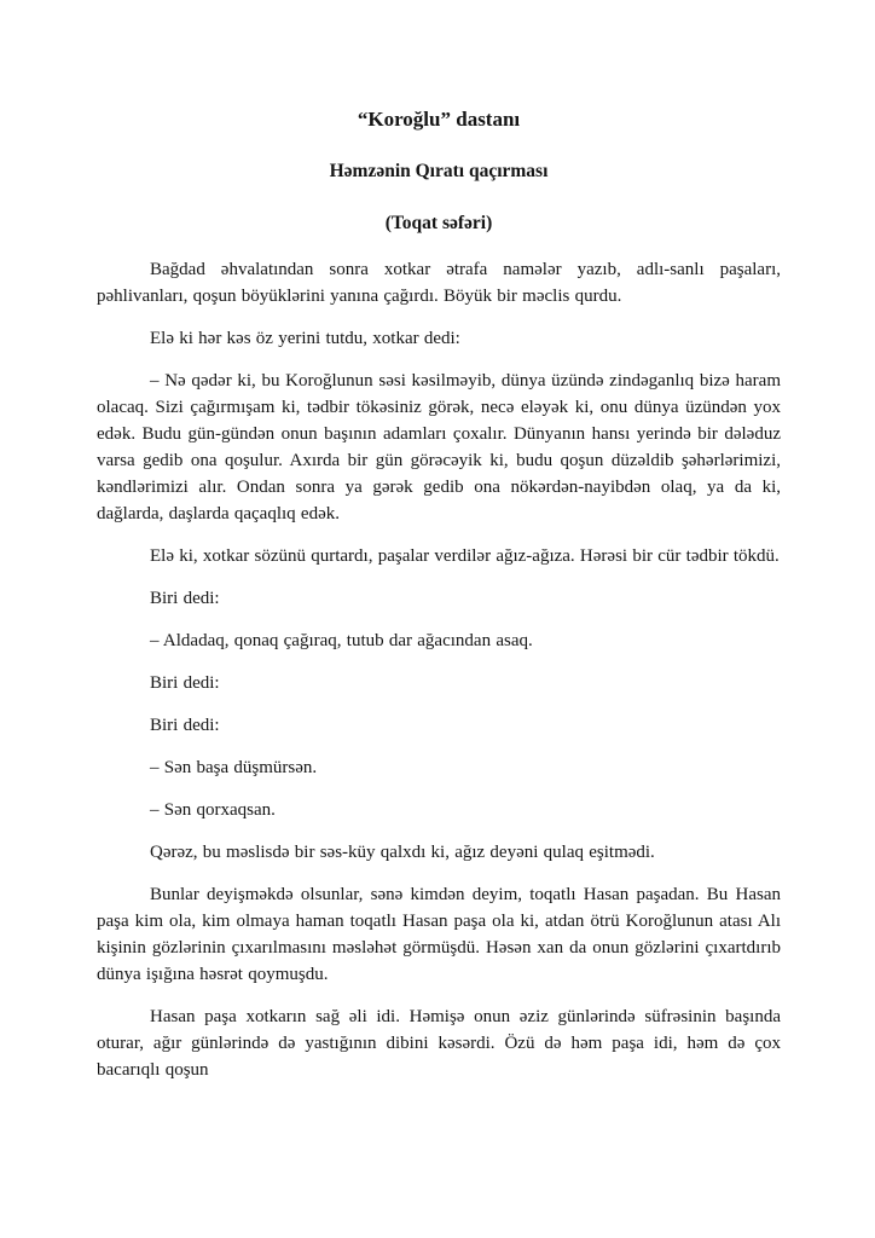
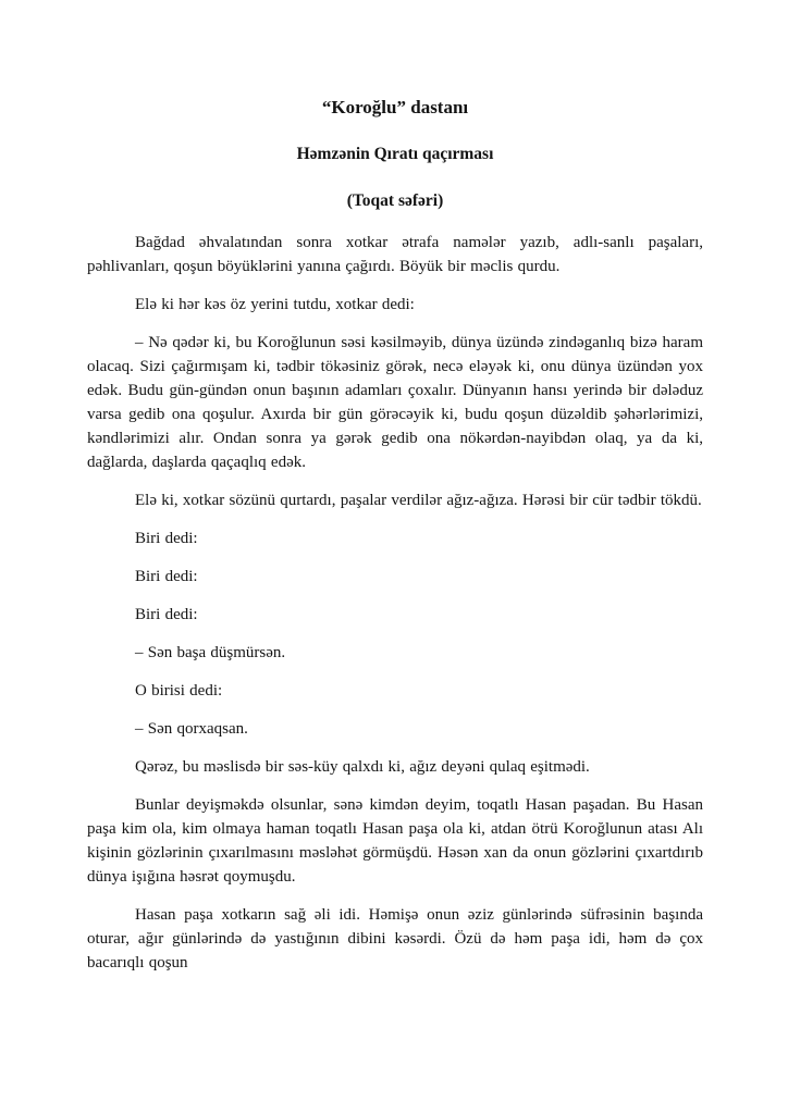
  “Koroğlu” dastanı
  Həmzənin Qıratı qaçırması
  (Toqat səfəri)
  Bağdad əhvalatından sonra xotkar ətrafa namələr yazıb, adlı-sanlı paşaları, pəhlivanları, qoşun böyüklərini yanına çağırdı. Böyük bir məclis qurdu.
  Elə ki hər kəs öz yerini tutdu, xotkar dedi:
  – Nə qədər ki, bu Koroğlunun səsi kəsilməyib, dünya üzündə zindəganlıq bizə haram olacaq. Sizi çağırmışam ki, tədbir tökəsiniz görək, necə eləyək ki, onu dünya üzündən yox edək. Budu gün-gündən onun başının adamları çoxalır. Dünyanın hansı yerində bir dələduz varsa gedib ona qoşulur. Axırda bir gün görəcəyik ki, budu qoşun düzəldib şəhərlərimizi, kəndlərimizi alır. Ondan sonra ya gərək gedib ona nökərdən-nayibdən olaq, ya da ki, dağlarda, daşlarda qaçaqlıq edək.
  Elə ki, xotkar sözünü qurtardı, paşalar verdilər ağız-ağıza. Hərəsi bir cür tədbir tökdü.
  Biri dedi:
- – Aldadaq, qonaq çağıraq, tutub dar ağacından asaq.
  Biri dedi:
  Biri dedi:
  – Sən başa düşmürsən.
+ O birisi dedi:
  – Sən qorxaqsan.
  Qərəz, bu məslisdə bir səs-küy qalxdı ki, ağız deyəni qulaq eşitmədi.
  Bunlar deyişməkdə olsunlar, sənə kimdən deyim, toqatlı Hasan paşadan. Bu Hasan paşa kim ola, kim olmaya haman toqatlı Hasan paşa ola ki, atdan ötrü Koroğlunun atası Alı kişinin gözlərinin çıxarılmasını məsləhət görmüşdü. Həsən xan da onun gözlərini çıxartdırıb dünya işığına həsrət qoymuşdu.
  Hasan paşa xotkarın sağ əli idi. Həmişə onun əziz günlərində süfrəsinin başında oturar, ağır günlərində də yastığının dibini kəsərdi. Özü də həm paşa idi, həm də çox bacarıqlı qoşun
